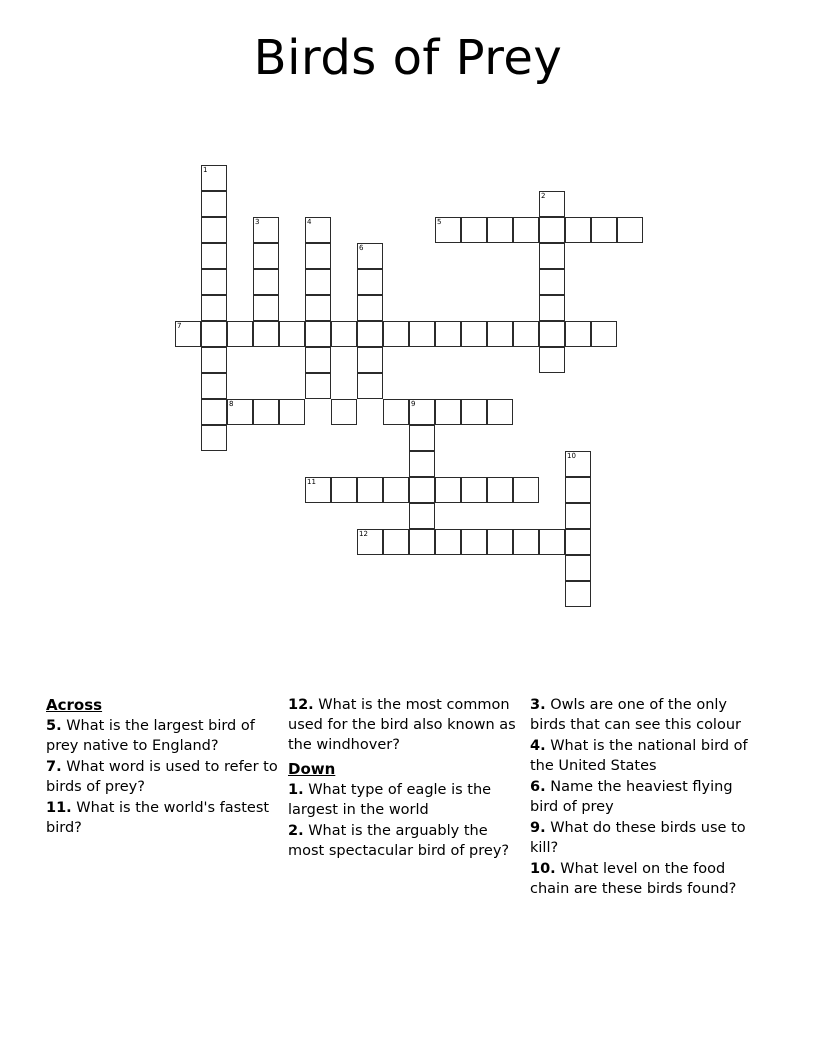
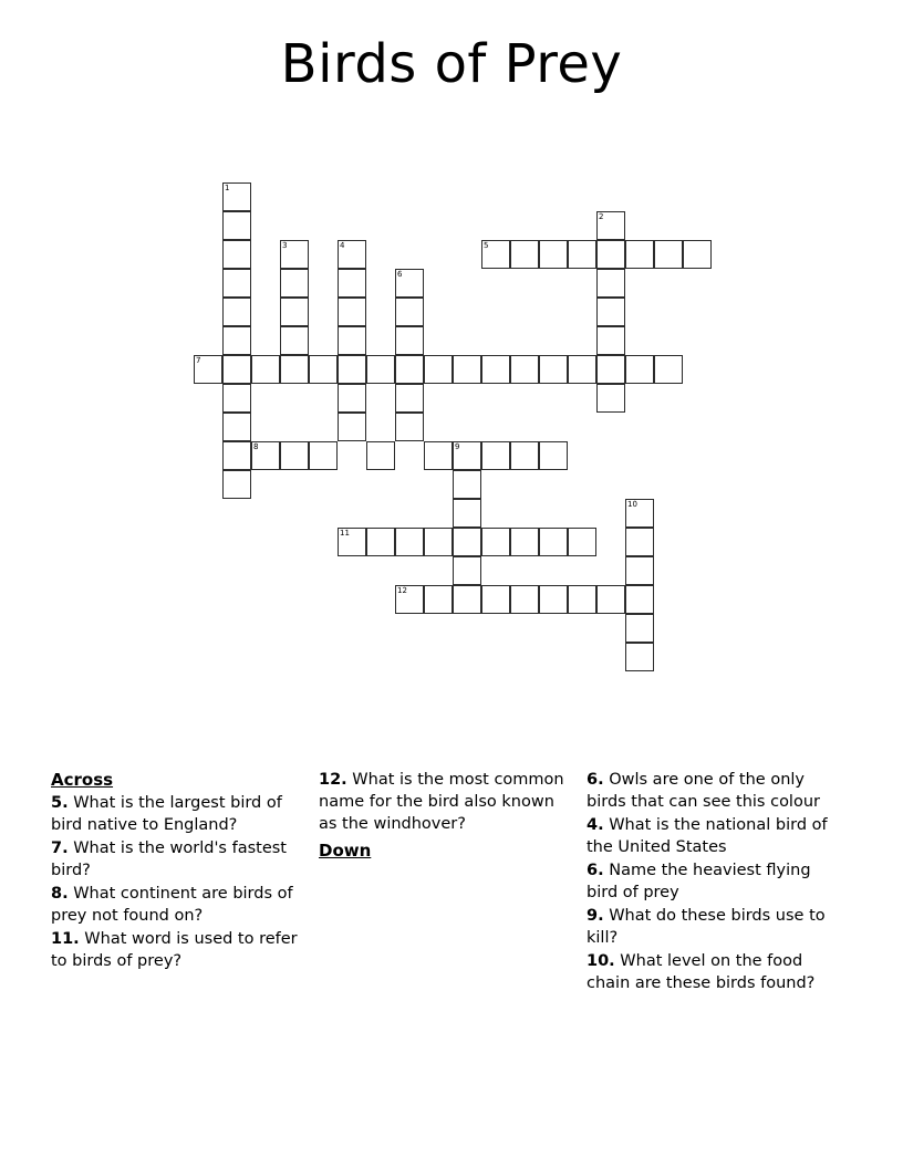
  Birds of Prey
  1
  2
  3
  4
  5
  6
  7
  8
  9
  10
  11
  12
  Across
- 5. What is the largest bird of prey native to England?
+ 5. What is the largest bird of bird native to England?
- 7. What word is used to refer to birds of prey?
+ 7. What is the world's fastest bird?
+ 8. What continent are birds of prey not found on?
- 11. What is the world's fastest bird?
+ 11. What word is used to refer to birds of prey?
- 12. What is the most common used for the bird also known as the windhover?
+ 12. What is the most common name for the bird also known as the windhover?
  Down
- 1. What type of eagle is the largest in the world
- 2. What is the arguably the most spectacular bird of prey?
- 3. Owls are one of the only birds that can see this colour
+ 6. Owls are one of the only birds that can see this colour
  4. What is the national bird of the United States
  6. Name the heaviest flying bird of prey
  9. What do these birds use to kill?
  10. What level on the food chain are these birds found?
